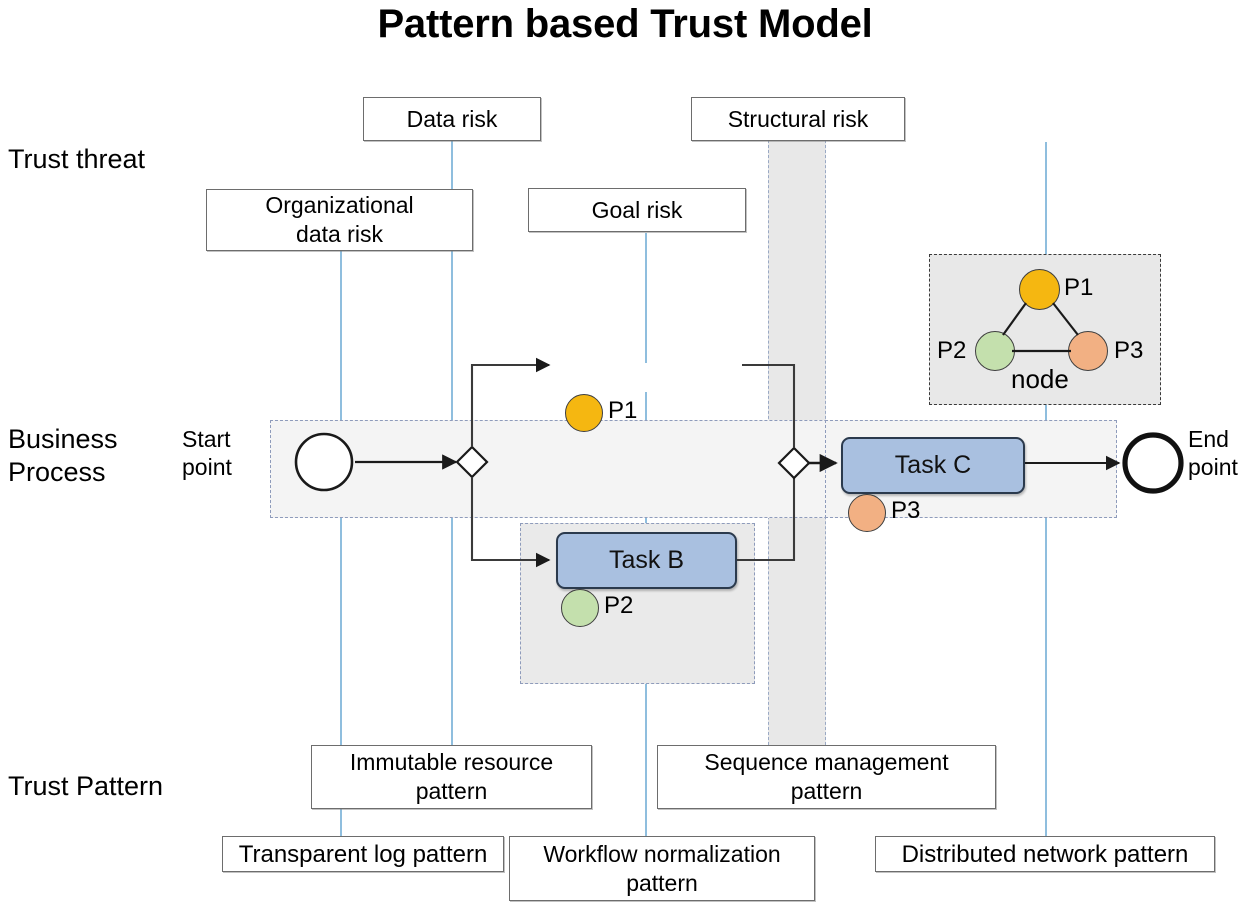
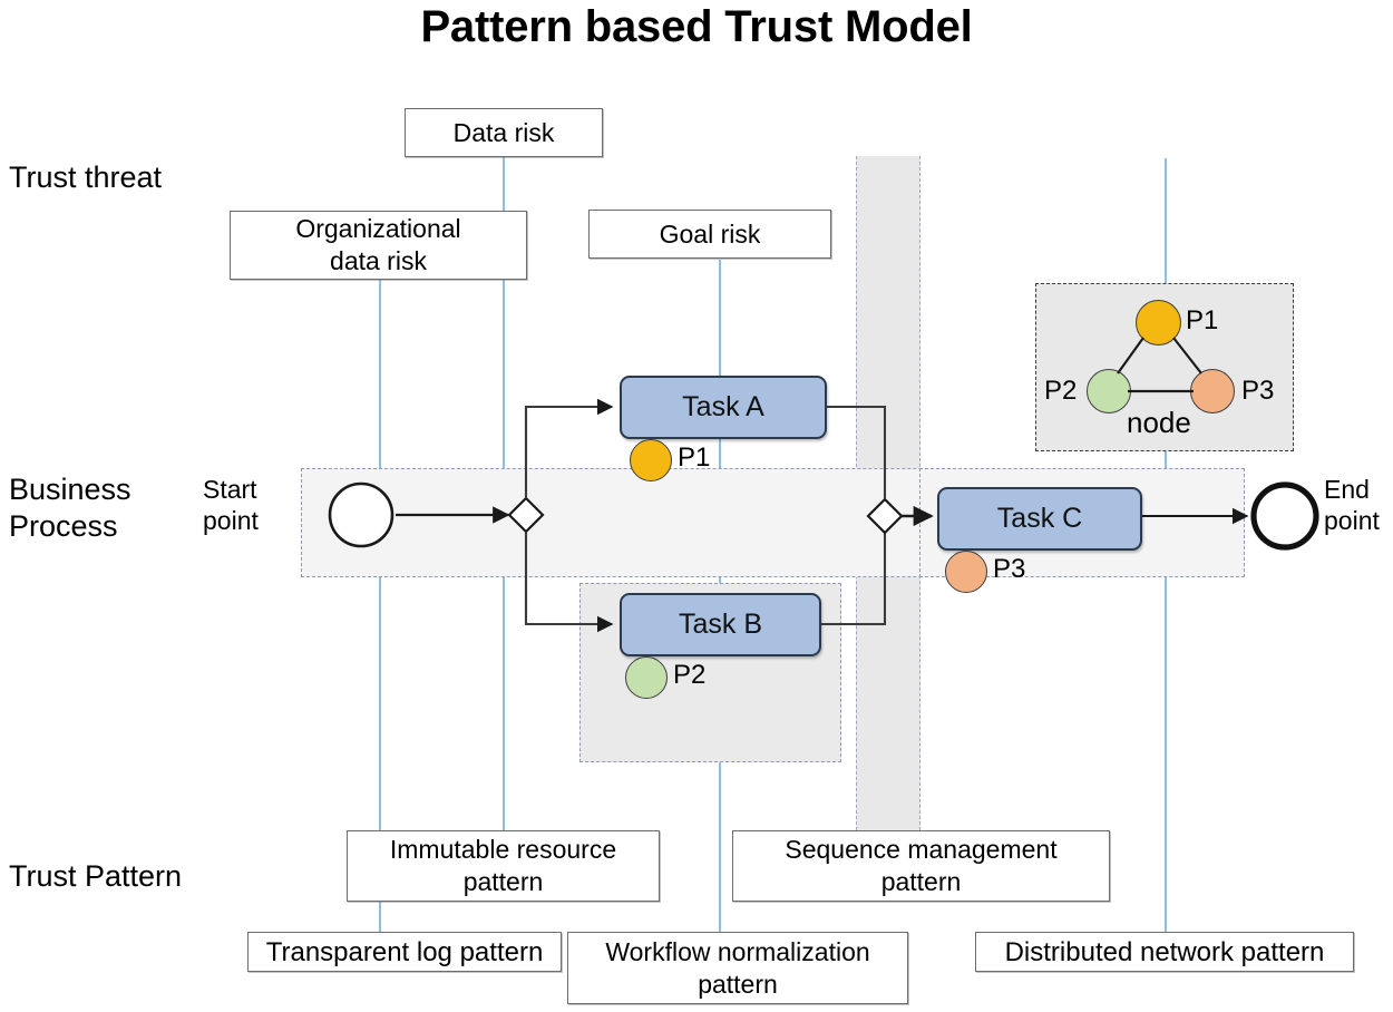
  Pattern based Trust Model
  Trust threat
  Business
  Process
  Trust Pattern
  Data risk
- Structural risk
  Organizational
  data risk
  Goal risk
  P1
  P2
  P3
  node
  Start
  point
  End
  point
+ Task A
  Task B
  Task C
  P1
  P2
  P3
  Immutable resource
  pattern
  Sequence management
  pattern
  Transparent log pattern
  Workflow normalization
  pattern
  Distributed network pattern
